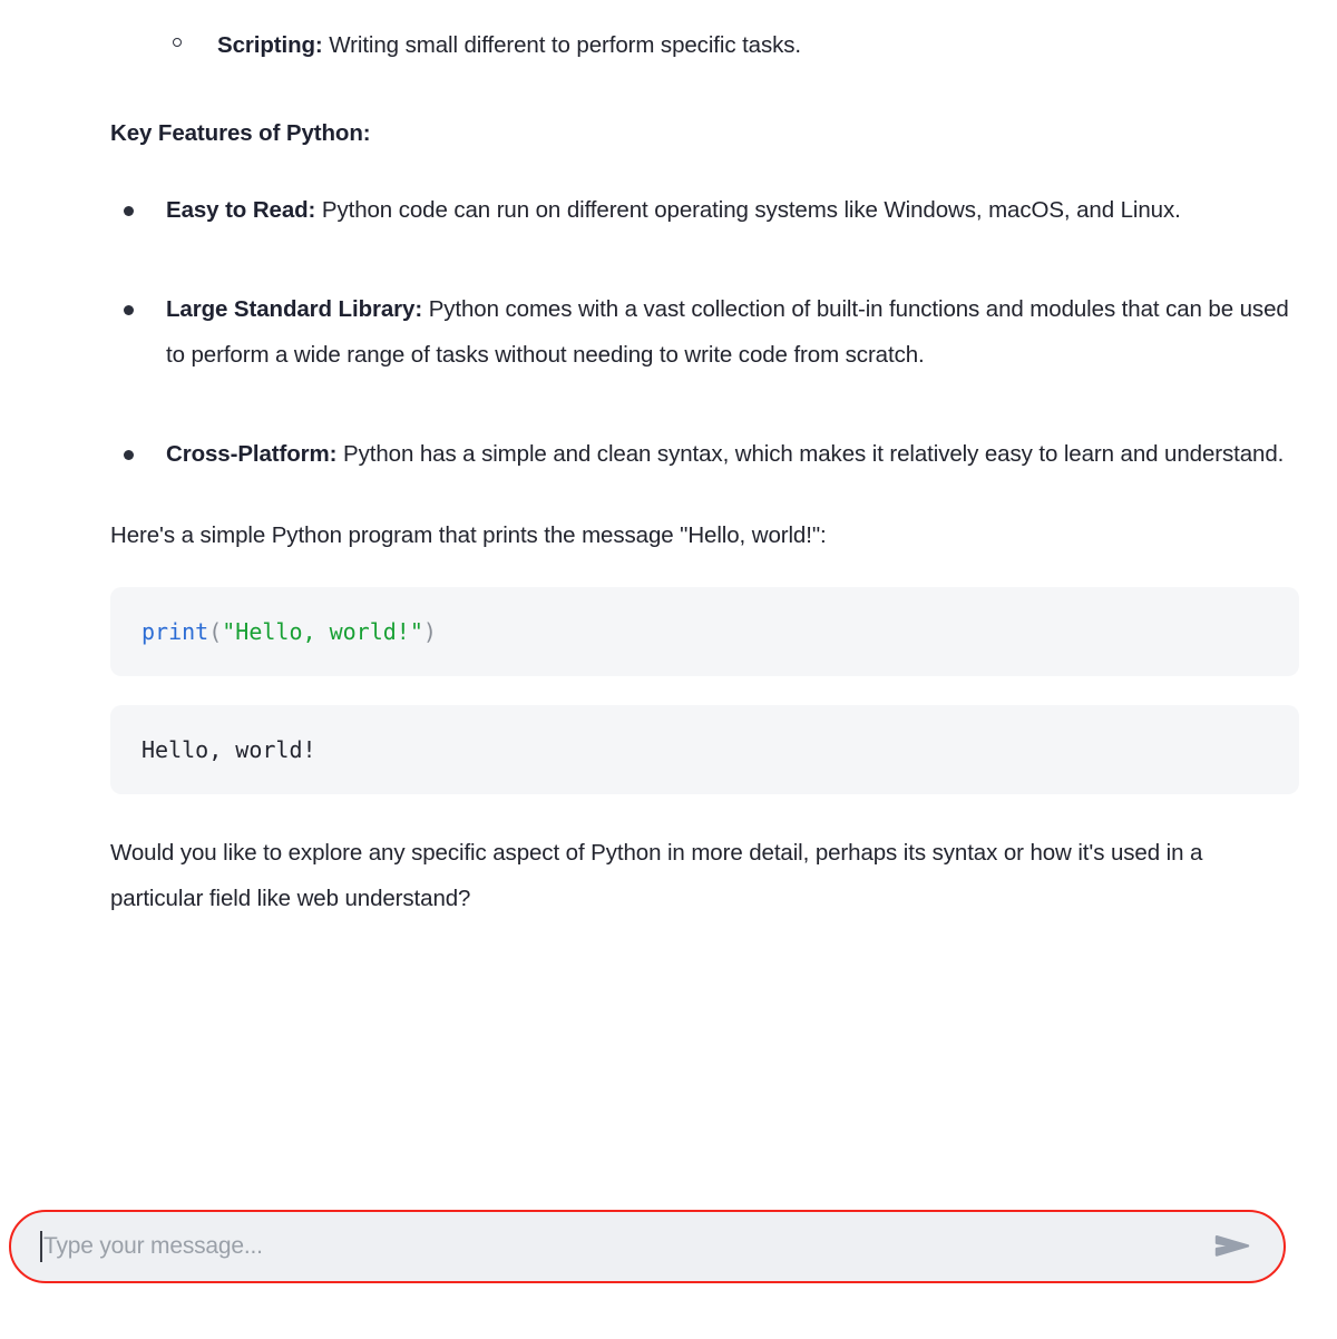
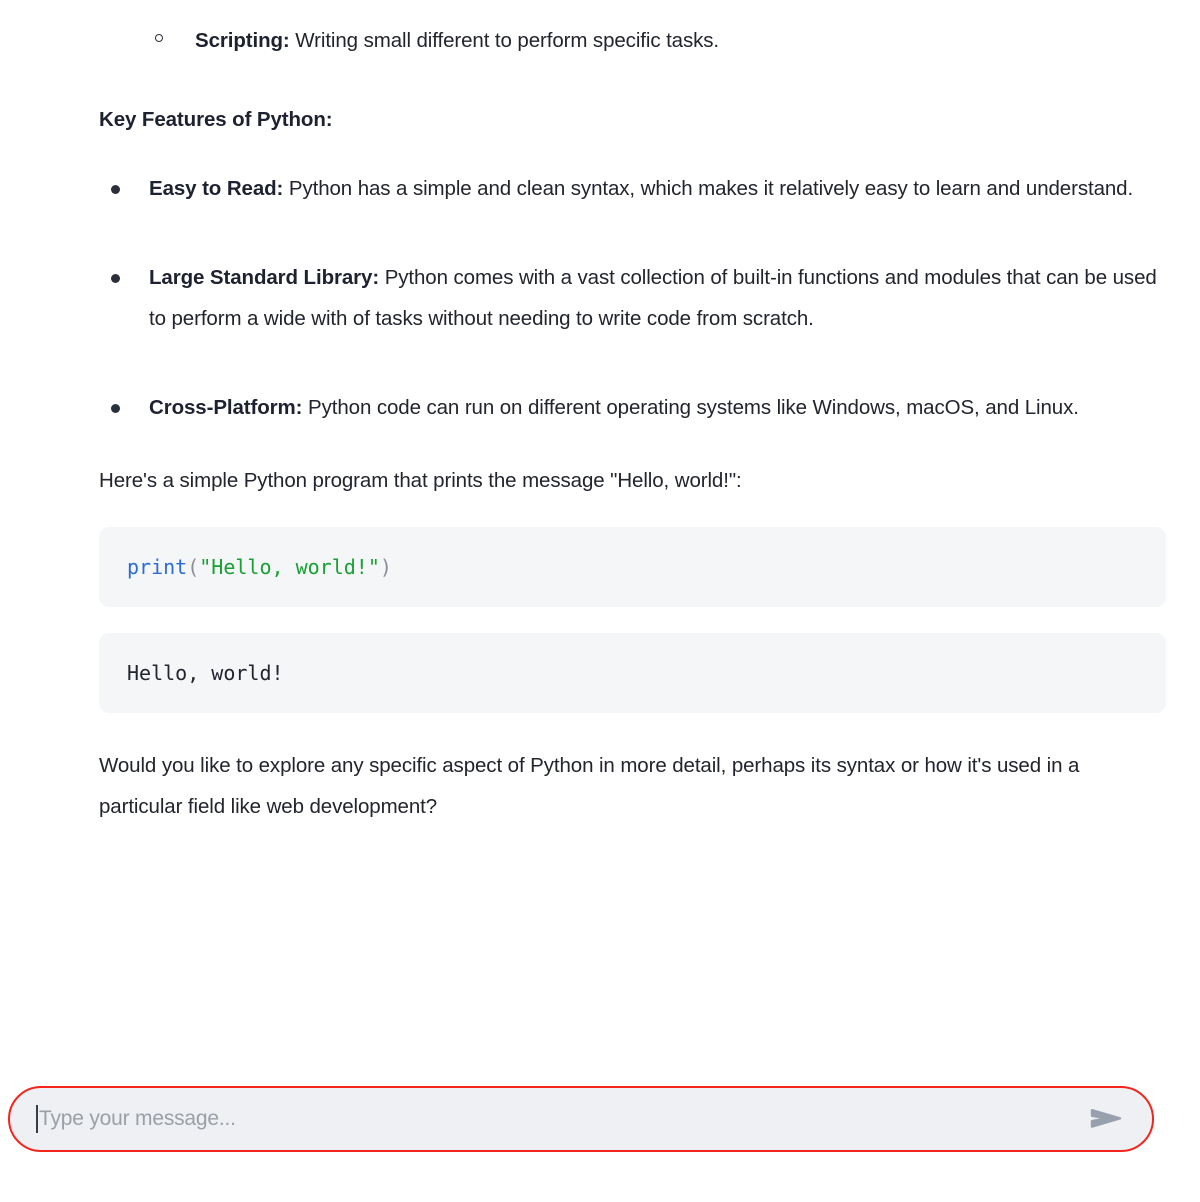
  Scripting: Writing small different to perform specific tasks.
  Key Features of Python:
- Easy to Read: Python code can run on different operating systems like Windows, macOS, and Linux.
+ Easy to Read: Python has a simple and clean syntax, which makes it relatively easy to learn and understand.
- Large Standard Library: Python comes with a vast collection of built-in functions and modules that can be used to perform a wide range of tasks without needing to write code from scratch.
+ Large Standard Library: Python comes with a vast collection of built-in functions and modules that can be used to perform a wide with of tasks without needing to write code from scratch.
- Cross-Platform: Python has a simple and clean syntax, which makes it relatively easy to learn and understand.
+ Cross-Platform: Python code can run on different operating systems like Windows, macOS, and Linux.
  Here's a simple Python program that prints the message "Hello, world!":
  print("Hello, world!")
  Hello, world!
- Would you like to explore any specific aspect of Python in more detail, perhaps its syntax or how it's used in a particular field like web understand?
+ Would you like to explore any specific aspect of Python in more detail, perhaps its syntax or how it's used in a particular field like web development?
  Type your message...
